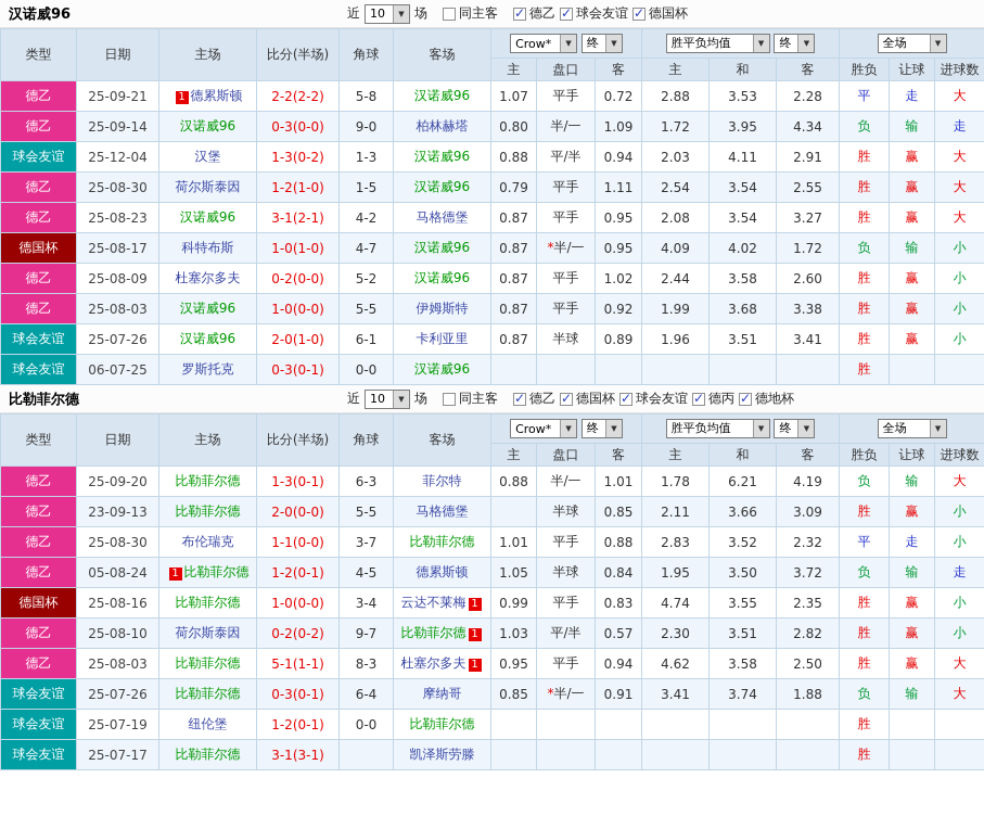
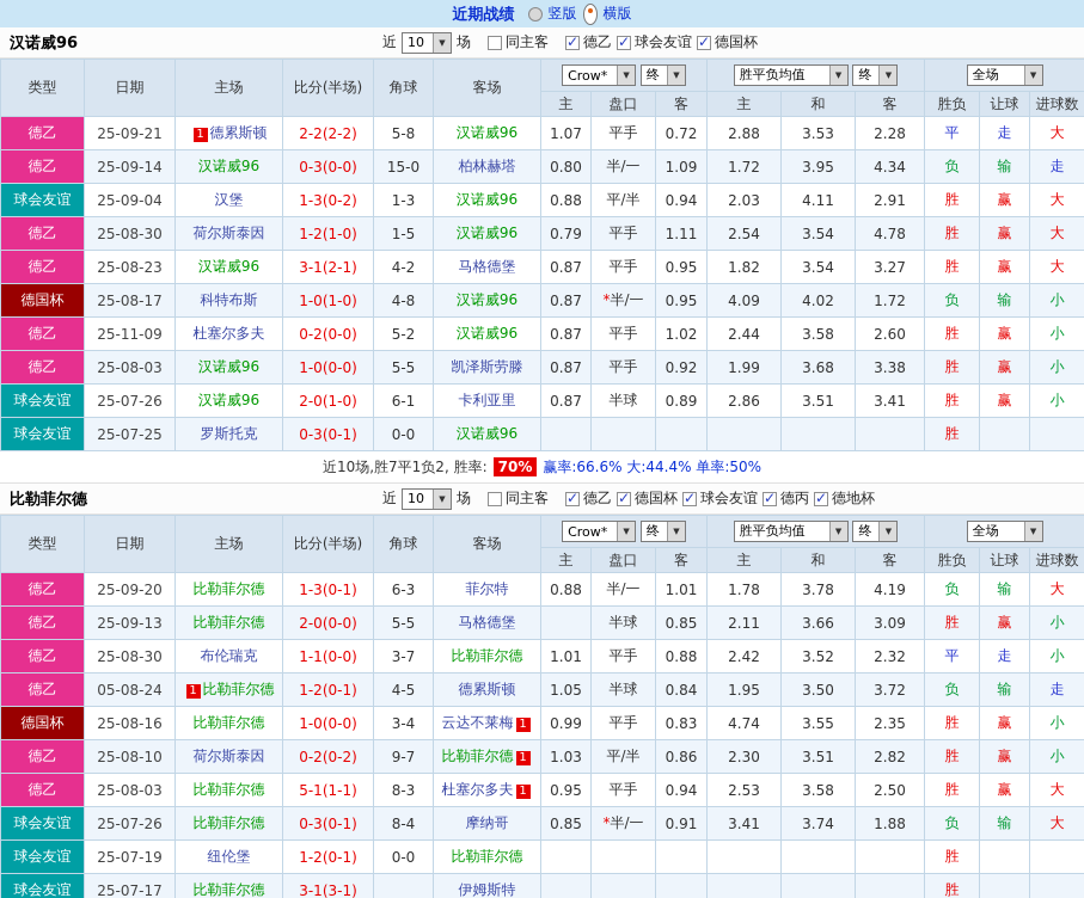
+ 近期战绩
+ 竖版
+ 横版
  汉诺威96
  近
  10
  ▼
  场
  同主客
  德乙
  球会友谊
  德国杯
  类型	日期	主场	比分(半场)	角球	客场	Crow* ▼ 终 ▼	胜平负均值 ▼ 终 ▼	全场 ▼
  主	盘口	客	主	和	客	胜负	让球	进球数
  德乙	25-09-21	1 德累斯顿	2-2(2-2)	5-8	汉诺威96	1.07	平手	0.72	2.88	3.53	2.28	平	走	大
- 德乙	25-09-14	汉诺威96	0-3(0-0)	9-0	柏林赫塔	0.80	半/一	1.09	1.72	3.95	4.34	负	输	走
+ 德乙	25-09-14	汉诺威96	0-3(0-0)	15-0	柏林赫塔	0.80	半/一	1.09	1.72	3.95	4.34	负	输	走
- 球会友谊	25-12-04	汉堡	1-3(0-2)	1-3	汉诺威96	0.88	平/半	0.94	2.03	4.11	2.91	胜	赢	大
+ 球会友谊	25-09-04	汉堡	1-3(0-2)	1-3	汉诺威96	0.88	平/半	0.94	2.03	4.11	2.91	胜	赢	大
- 德乙	25-08-30	荷尔斯泰因	1-2(1-0)	1-5	汉诺威96	0.79	平手	1.11	2.54	3.54	2.55	胜	赢	大
+ 德乙	25-08-30	荷尔斯泰因	1-2(1-0)	1-5	汉诺威96	0.79	平手	1.11	2.54	3.54	4.78	胜	赢	大
- 德乙	25-08-23	汉诺威96	3-1(2-1)	4-2	马格德堡	0.87	平手	0.95	2.08	3.54	3.27	胜	赢	大
+ 德乙	25-08-23	汉诺威96	3-1(2-1)	4-2	马格德堡	0.87	平手	0.95	1.82	3.54	3.27	胜	赢	大
- 德国杯	25-08-17	科特布斯	1-0(1-0)	4-7	汉诺威96	0.87	*半/一	0.95	4.09	4.02	1.72	负	输	小
+ 德国杯	25-08-17	科特布斯	1-0(1-0)	4-8	汉诺威96	0.87	*半/一	0.95	4.09	4.02	1.72	负	输	小
- 德乙	25-08-09	杜塞尔多夫	0-2(0-0)	5-2	汉诺威96	0.87	平手	1.02	2.44	3.58	2.60	胜	赢	小
+ 德乙	25-11-09	杜塞尔多夫	0-2(0-0)	5-2	汉诺威96	0.87	平手	1.02	2.44	3.58	2.60	胜	赢	小
- 德乙	25-08-03	汉诺威96	1-0(0-0)	5-5	伊姆斯特	0.87	平手	0.92	1.99	3.68	3.38	胜	赢	小
+ 德乙	25-08-03	汉诺威96	1-0(0-0)	5-5	凯泽斯劳滕	0.87	平手	0.92	1.99	3.68	3.38	胜	赢	小
- 球会友谊	25-07-26	汉诺威96	2-0(1-0)	6-1	卡利亚里	0.87	半球	0.89	1.96	3.51	3.41	胜	赢	小
+ 球会友谊	25-07-26	汉诺威96	2-0(1-0)	6-1	卡利亚里	0.87	半球	0.89	2.86	3.51	3.41	胜	赢	小
- 球会友谊	06-07-25	罗斯托克	0-3(0-1)	0-0	汉诺威96							胜
+ 球会友谊	25-07-25	罗斯托克	0-3(0-1)	0-0	汉诺威96							胜
+ 近10场,胜7平1负2, 胜率:
+ 70%
+ 赢率:66.6% 大:44.4% 单率:50%
  比勒菲尔德
  近
  10
  ▼
  场
  同主客
  德乙
  德国杯
  球会友谊
  德丙
  德地杯
  类型	日期	主场	比分(半场)	角球	客场	Crow* ▼ 终 ▼	胜平负均值 ▼ 终 ▼	全场 ▼
  主	盘口	客	主	和	客	胜负	让球	进球数
- 德乙	25-09-20	比勒菲尔德	1-3(0-1)	6-3	菲尔特	0.88	半/一	1.01	1.78	6.21	4.19	负	输	大
+ 德乙	25-09-20	比勒菲尔德	1-3(0-1)	6-3	菲尔特	0.88	半/一	1.01	1.78	3.78	4.19	负	输	大
- 德乙	23-09-13	比勒菲尔德	2-0(0-0)	5-5	马格德堡		半球	0.85	2.11	3.66	3.09	胜	赢	小
+ 德乙	25-09-13	比勒菲尔德	2-0(0-0)	5-5	马格德堡		半球	0.85	2.11	3.66	3.09	胜	赢	小
- 德乙	25-08-30	布伦瑞克	1-1(0-0)	3-7	比勒菲尔德	1.01	平手	0.88	2.83	3.52	2.32	平	走	小
+ 德乙	25-08-30	布伦瑞克	1-1(0-0)	3-7	比勒菲尔德	1.01	平手	0.88	2.42	3.52	2.32	平	走	小
  德乙	05-08-24	1 比勒菲尔德	1-2(0-1)	4-5	德累斯顿	1.05	半球	0.84	1.95	3.50	3.72	负	输	走
  德国杯	25-08-16	比勒菲尔德	1-0(0-0)	3-4	云达不莱梅 1	0.99	平手	0.83	4.74	3.55	2.35	胜	赢	小
- 德乙	25-08-10	荷尔斯泰因	0-2(0-2)	9-7	比勒菲尔德 1	1.03	平/半	0.57	2.30	3.51	2.82	胜	赢	小
+ 德乙	25-08-10	荷尔斯泰因	0-2(0-2)	9-7	比勒菲尔德 1	1.03	平/半	0.86	2.30	3.51	2.82	胜	赢	小
- 德乙	25-08-03	比勒菲尔德	5-1(1-1)	8-3	杜塞尔多夫 1	0.95	平手	0.94	4.62	3.58	2.50	胜	赢	大
+ 德乙	25-08-03	比勒菲尔德	5-1(1-1)	8-3	杜塞尔多夫 1	0.95	平手	0.94	2.53	3.58	2.50	胜	赢	大
- 球会友谊	25-07-26	比勒菲尔德	0-3(0-1)	6-4	摩纳哥	0.85	*半/一	0.91	3.41	3.74	1.88	负	输	大
+ 球会友谊	25-07-26	比勒菲尔德	0-3(0-1)	8-4	摩纳哥	0.85	*半/一	0.91	3.41	3.74	1.88	负	输	大
  球会友谊	25-07-19	纽伦堡	1-2(0-1)	0-0	比勒菲尔德							胜
- 球会友谊	25-07-17	比勒菲尔德	3-1(3-1)		凯泽斯劳滕							胜
+ 球会友谊	25-07-17	比勒菲尔德	3-1(3-1)		伊姆斯特							胜
